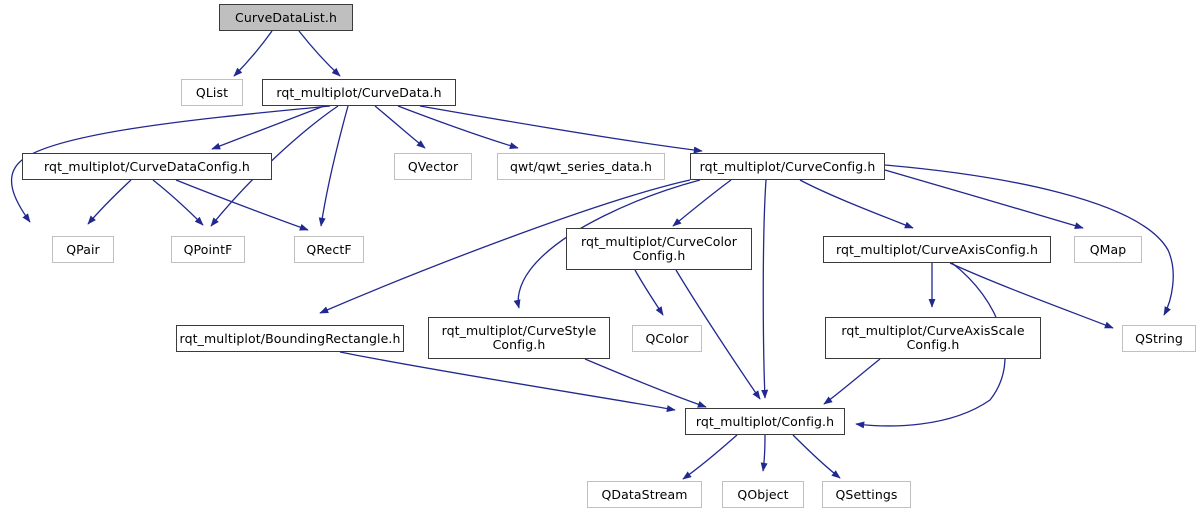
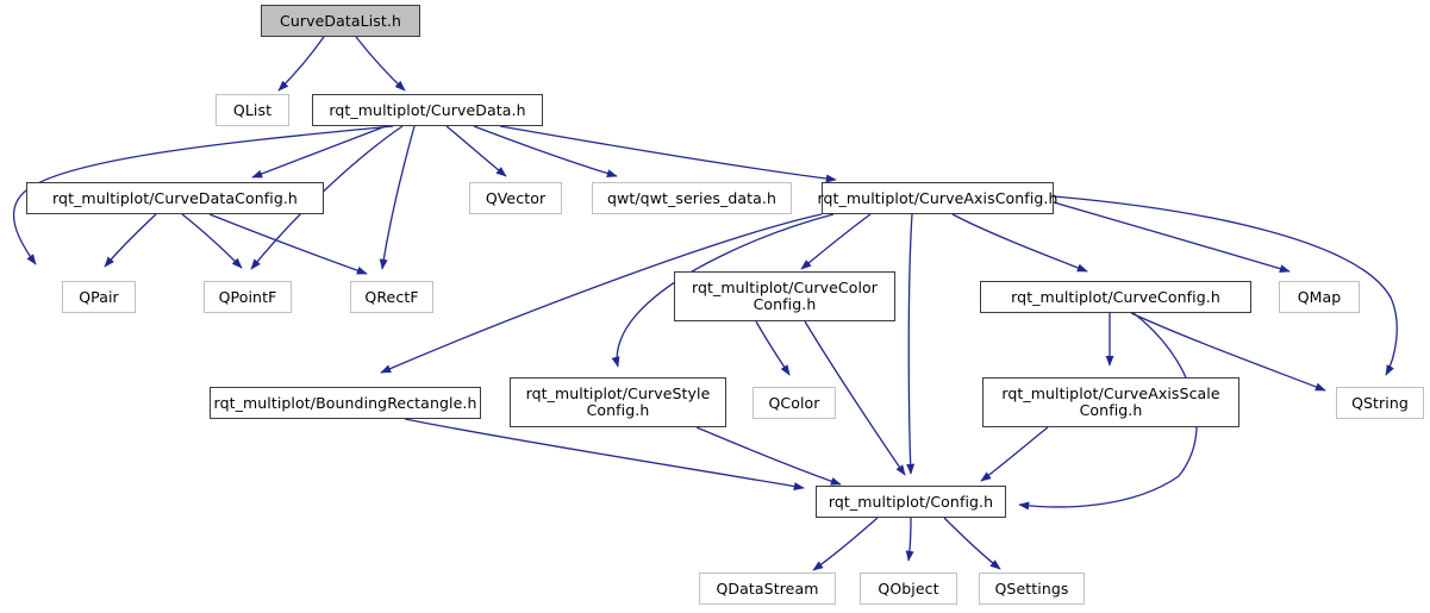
  CurveDataList.h
  QList
  rqt_multiplot/CurveData.h
  rqt_multiplot/CurveDataConfig.h
  QVector
  qwt/qwt_series_data.h
- rqt_multiplot/CurveConfig.h
+ rqt_multiplot/CurveAxisConfig.h
  QPair
  QPointF
  QRectF
  rqt_multiplot/CurveColor
  Config.h
- rqt_multiplot/CurveAxisConfig.h
+ rqt_multiplot/CurveConfig.h
  QMap
  rqt_multiplot/BoundingRectangle.h
  rqt_multiplot/CurveStyle
  Config.h
  QColor
  rqt_multiplot/CurveAxisScale
  Config.h
  QString
  rqt_multiplot/Config.h
  QDataStream
  QObject
  QSettings
